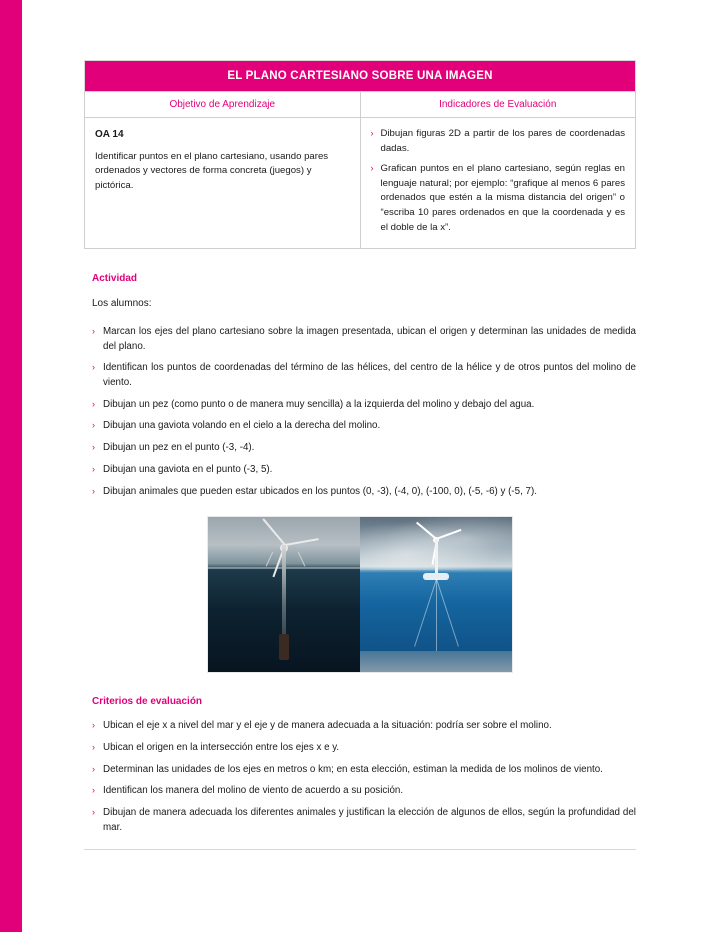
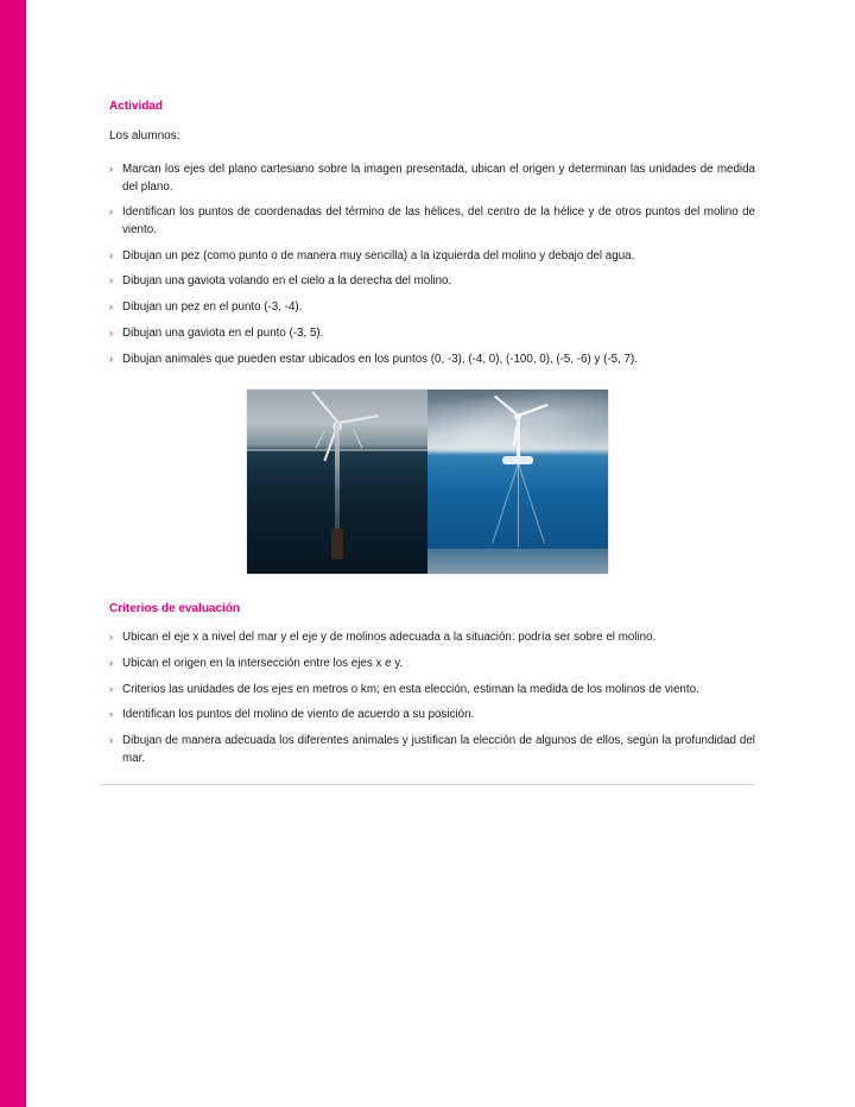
- EL PLANO CARTESIANO SOBRE UNA IMAGEN
- Objetivo de Aprendizaje	Indicadores de Evaluación
- OA 14 Identificar puntos en el plano cartesiano, usando pares ordenados y vectores de forma concreta (juegos) y pictórica.	› Dibujan figuras 2D a partir de los pares de coordenadas dadas. › Grafican puntos en el plano cartesiano, según reglas en lenguaje natural; por ejemplo: “grafique al menos 6 pares ordenados que estén a la misma distancia del origen” o “escriba 10 pares ordenados en que la coordenada y es el doble de la x”.
  Actividad
  Los alumnos:
  ›
  Marcan los ejes del plano cartesiano sobre la imagen presentada, ubican el origen y determinan las unidades de medida del plano.
  ›
  Identifican los puntos de coordenadas del término de las hélices, del centro de la hélice y de otros puntos del molino de viento.
  ›
  Dibujan un pez (como punto o de manera muy sencilla) a la izquierda del molino y debajo del agua.
  ›
  Dibujan una gaviota volando en el cielo a la derecha del molino.
  ›
  Dibujan un pez en el punto (-3, -4).
  ›
  Dibujan una gaviota en el punto (-3, 5).
  ›
  Dibujan animales que pueden estar ubicados en los puntos (0, -3), (-4, 0), (-100, 0), (-5, -6) y (-5, 7).
  Criterios de evaluación
  ›
- Ubican el eje x a nivel del mar y el eje y de manera adecuada a la situación: podría ser sobre el molino.
+ Ubican el eje x a nivel del mar y el eje y de molinos adecuada a la situación: podría ser sobre el molino.
  ›
  Ubican el origen en la intersección entre los ejes x e y.
  ›
- Determinan las unidades de los ejes en metros o km; en esta elección, estiman la medida de los molinos de viento.
+ Criterios las unidades de los ejes en metros o km; en esta elección, estiman la medida de los molinos de viento.
  ›
- Identifican los manera del molino de viento de acuerdo a su posición.
+ Identifican los puntos del molino de viento de acuerdo a su posición.
  ›
  Dibujan de manera adecuada los diferentes animales y justifican la elección de algunos de ellos, según la profundidad del mar.
